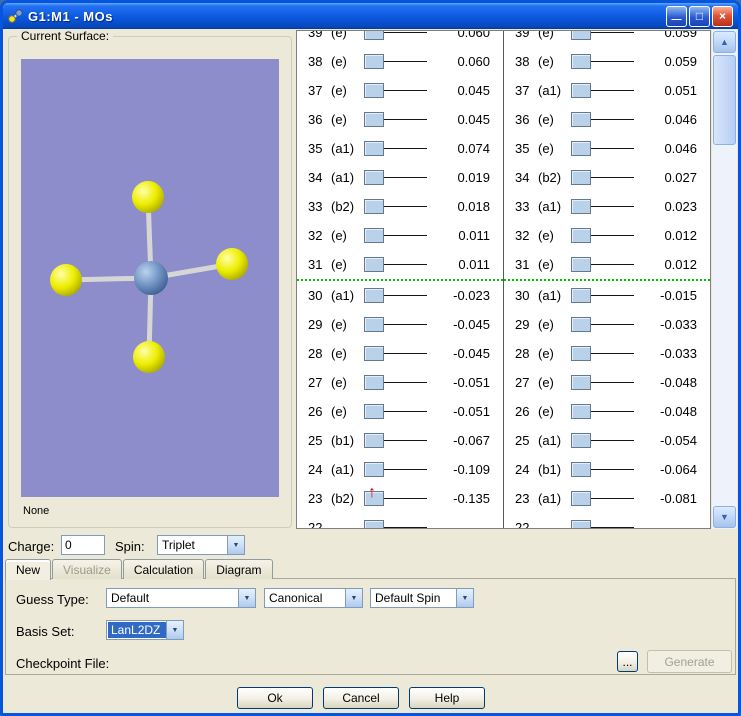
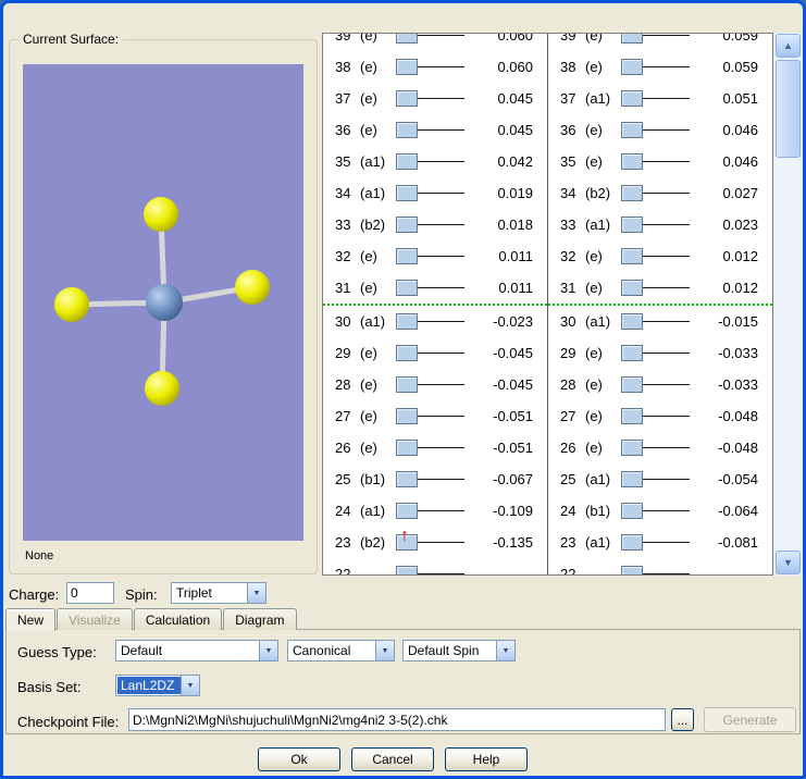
- G1:M1 - MOs
- —
- □
- ×
  Current Surface:
  None
  39
  (e)
  0.060
  38
  (e)
  0.060
  37
  (e)
  0.045
  36
  (e)
  0.045
  35
  (a1)
- 0.074
+ 0.042
  34
  (a1)
  0.019
  33
  (b2)
  0.018
  32
  (e)
  0.011
  31
  (e)
  0.011
  30
  (a1)
  -0.023
  29
  (e)
  -0.045
  28
  (e)
  -0.045
  27
  (e)
  -0.051
  26
  (e)
  -0.051
  25
  (b1)
  -0.067
  24
  (a1)
  -0.109
  23
  (b2)
  ↑
  -0.135
  22
  39
  (e)
  0.059
  38
  (e)
  0.059
  37
  (a1)
  0.051
  36
  (e)
  0.046
  35
  (e)
  0.046
  34
  (b2)
  0.027
  33
  (a1)
  0.023
  32
  (e)
  0.012
  31
  (e)
  0.012
  30
  (a1)
  -0.015
  29
  (e)
  -0.033
  28
  (e)
  -0.033
  27
  (e)
  -0.048
  26
  (e)
  -0.048
  25
  (a1)
  -0.054
  24
  (b1)
  -0.064
  23
  (a1)
  -0.081
  22
  ▲
  ▼
  Charge:
  0
  Spin:
  Triplet
  New
  Visualize
  Calculation
  Diagram
  Guess Type:
  Default
  Canonical
  Default Spin
  Basis Set:
  LanL2DZ
  Checkpoint File:
+ D:\MgnNi2\MgNi\shujuchuli\MgnNi2\mg4ni2 3-5(2).chk
  ...
  Generate
  Ok
  Cancel
  Help
